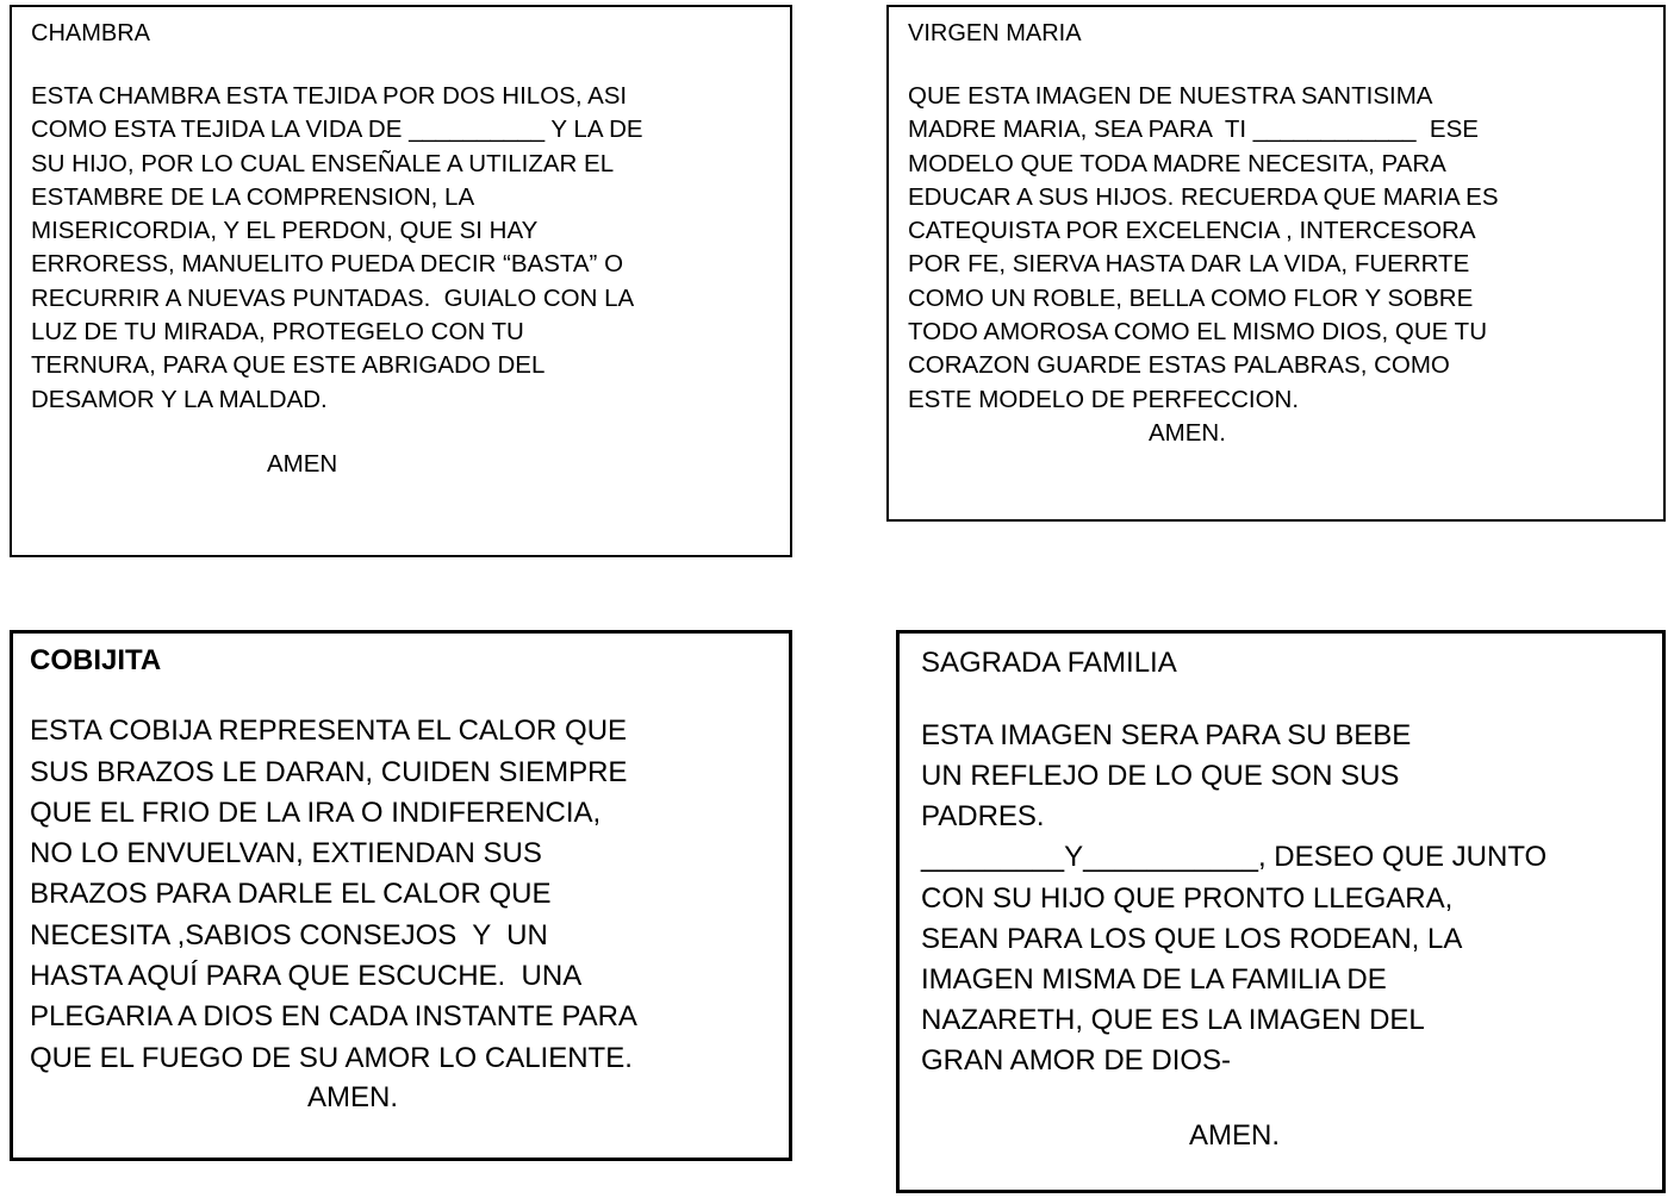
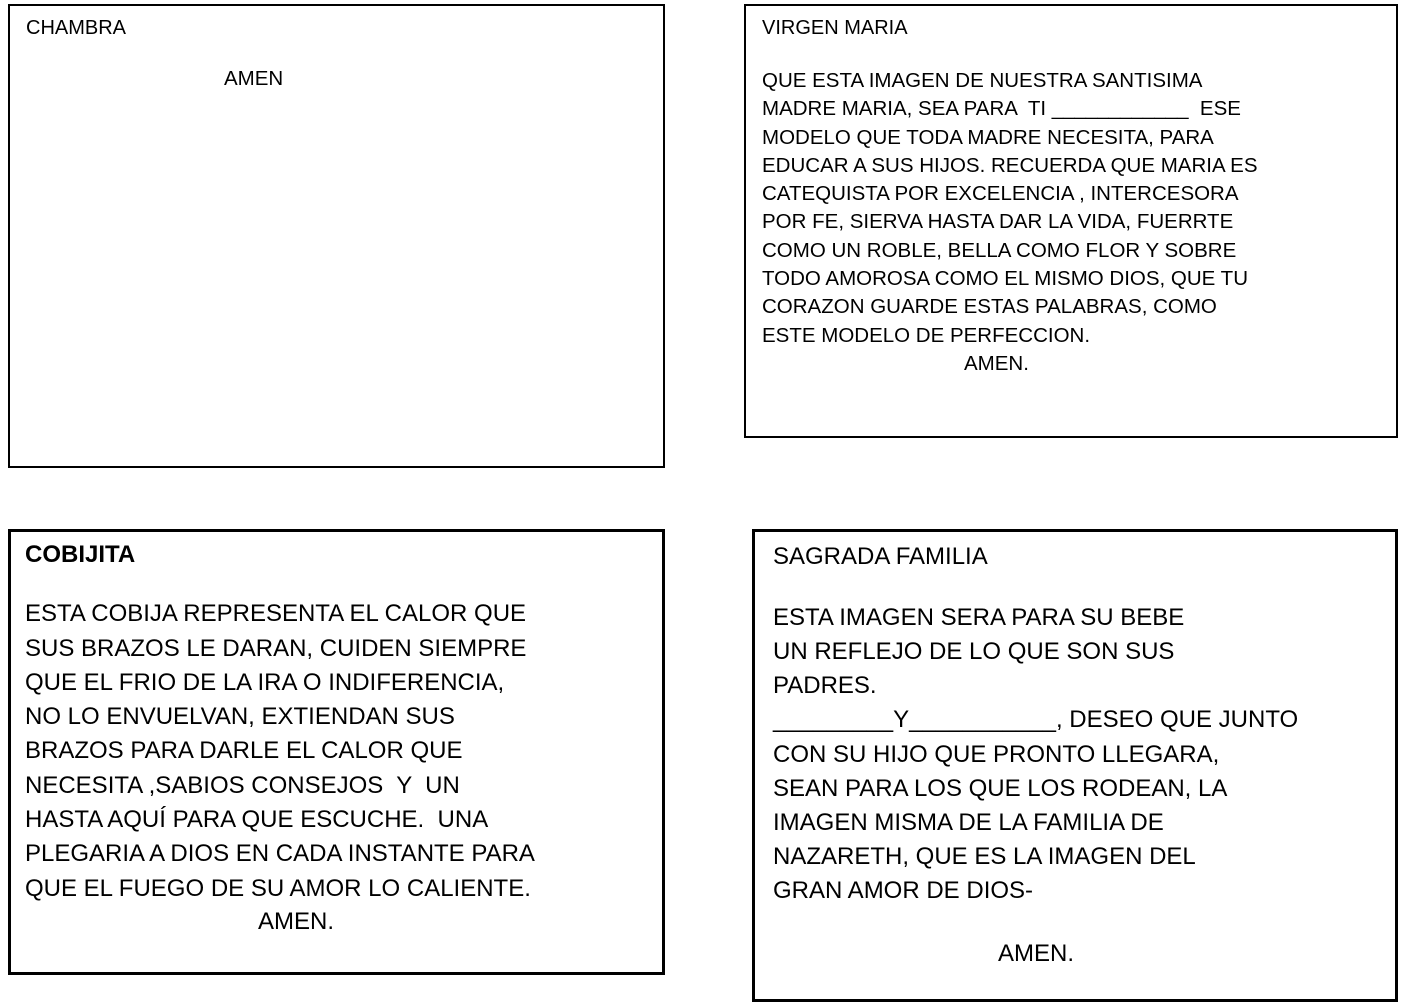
  CHAMBRA
- ESTA CHAMBRA ESTA TEJIDA POR DOS HILOS, ASI
- COMO ESTA TEJIDA LA VIDA DE __________ Y LA DE
- SU HIJO, POR LO CUAL ENSEÑALE A UTILIZAR EL
- ESTAMBRE DE LA COMPRENSION, LA
- MISERICORDIA, Y EL PERDON, QUE SI HAY
- ERRORESS, MANUELITO PUEDA DECIR “BASTA” O
- RECURRIR A NUEVAS PUNTADAS. GUIALO CON LA
- LUZ DE TU MIRADA, PROTEGELO CON TU
- TERNURA, PARA QUE ESTE ABRIGADO DEL
- DESAMOR Y LA MALDAD.
  AMEN
  VIRGEN MARIA
  QUE ESTA IMAGEN DE NUESTRA SANTISIMA
  MADRE MARIA, SEA PARA TI ____________ ESE
  MODELO QUE TODA MADRE NECESITA, PARA
  EDUCAR A SUS HIJOS. RECUERDA QUE MARIA ES
  CATEQUISTA POR EXCELENCIA , INTERCESORA
  POR FE, SIERVA HASTA DAR LA VIDA, FUERRTE
  COMO UN ROBLE, BELLA COMO FLOR Y SOBRE
  TODO AMOROSA COMO EL MISMO DIOS, QUE TU
  CORAZON GUARDE ESTAS PALABRAS, COMO
  ESTE MODELO DE PERFECCION.
  AMEN.
  COBIJITA
  ESTA COBIJA REPRESENTA EL CALOR QUE
  SUS BRAZOS LE DARAN, CUIDEN SIEMPRE
  QUE EL FRIO DE LA IRA O INDIFERENCIA,
  NO LO ENVUELVAN, EXTIENDAN SUS
  BRAZOS PARA DARLE EL CALOR QUE
  NECESITA ,SABIOS CONSEJOS Y UN
  HASTA AQUÍ PARA QUE ESCUCHE. UNA
  PLEGARIA A DIOS EN CADA INSTANTE PARA
  QUE EL FUEGO DE SU AMOR LO CALIENTE.
  AMEN.
  SAGRADA FAMILIA
  ESTA IMAGEN SERA PARA SU BEBE
  UN REFLEJO DE LO QUE SON SUS
  PADRES.
  _________Y___________, DESEO QUE JUNTO
  CON SU HIJO QUE PRONTO LLEGARA,
  SEAN PARA LOS QUE LOS RODEAN, LA
  IMAGEN MISMA DE LA FAMILIA DE
  NAZARETH, QUE ES LA IMAGEN DEL
  GRAN AMOR DE DIOS-
  AMEN.
